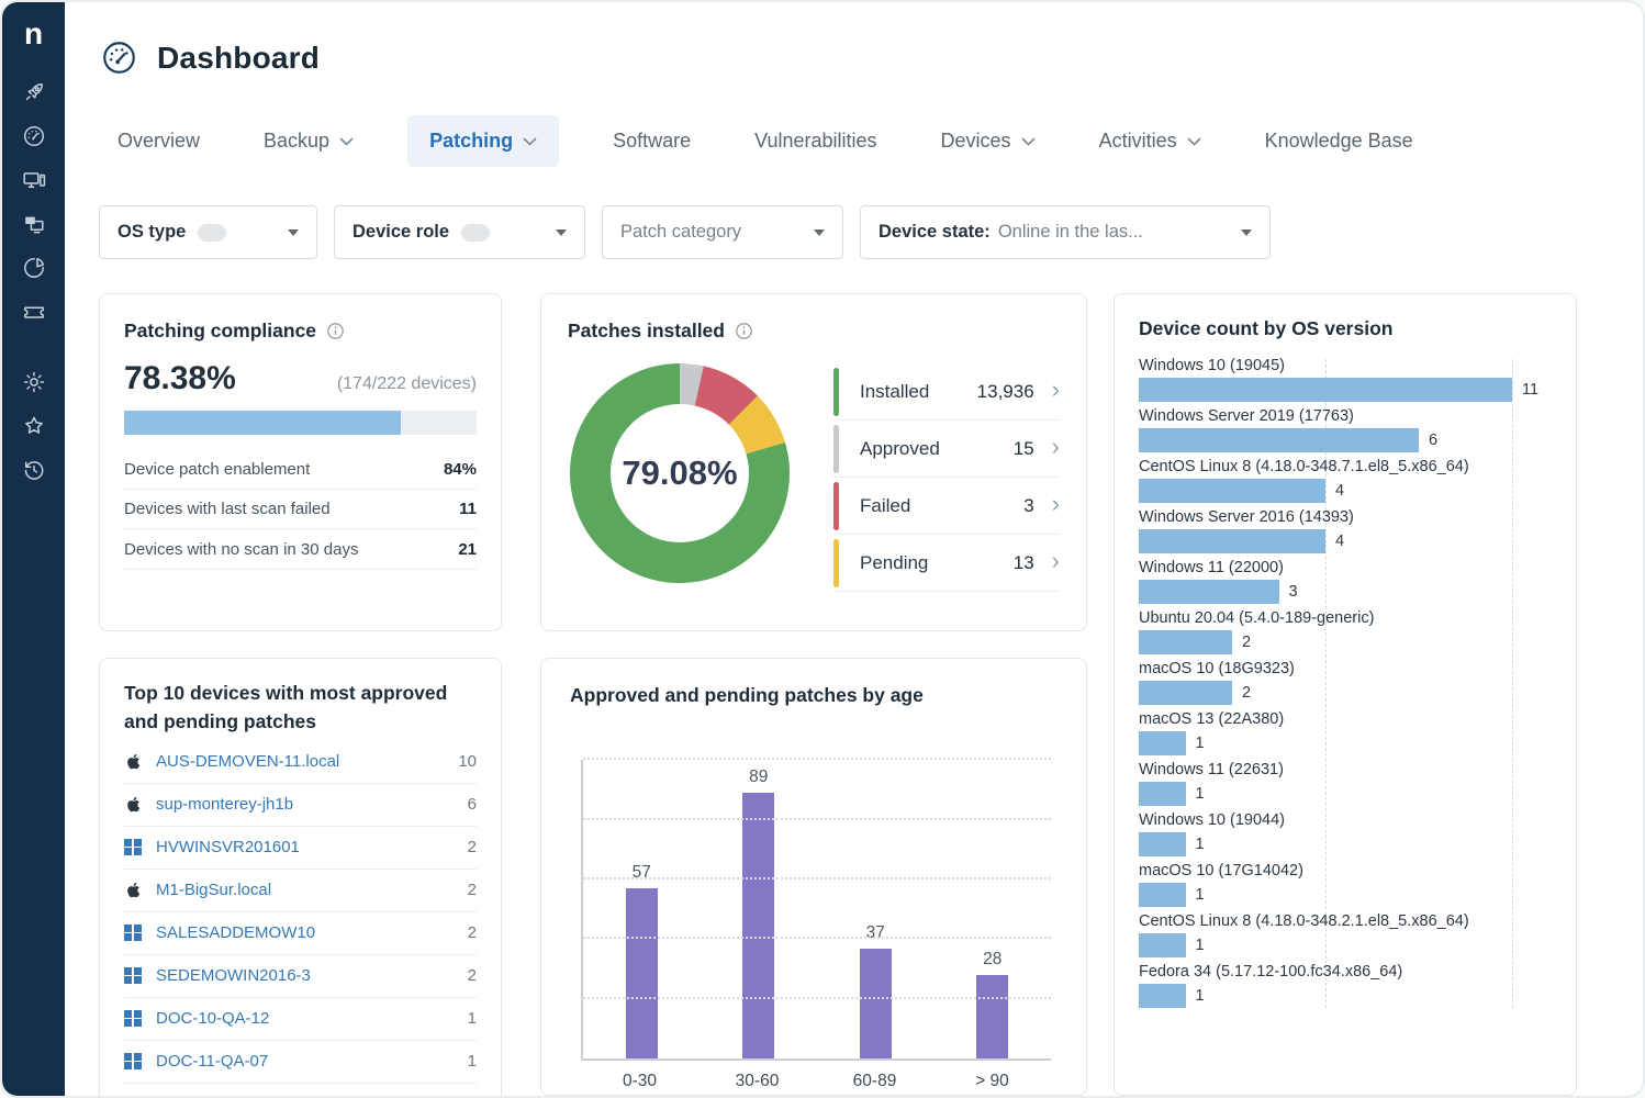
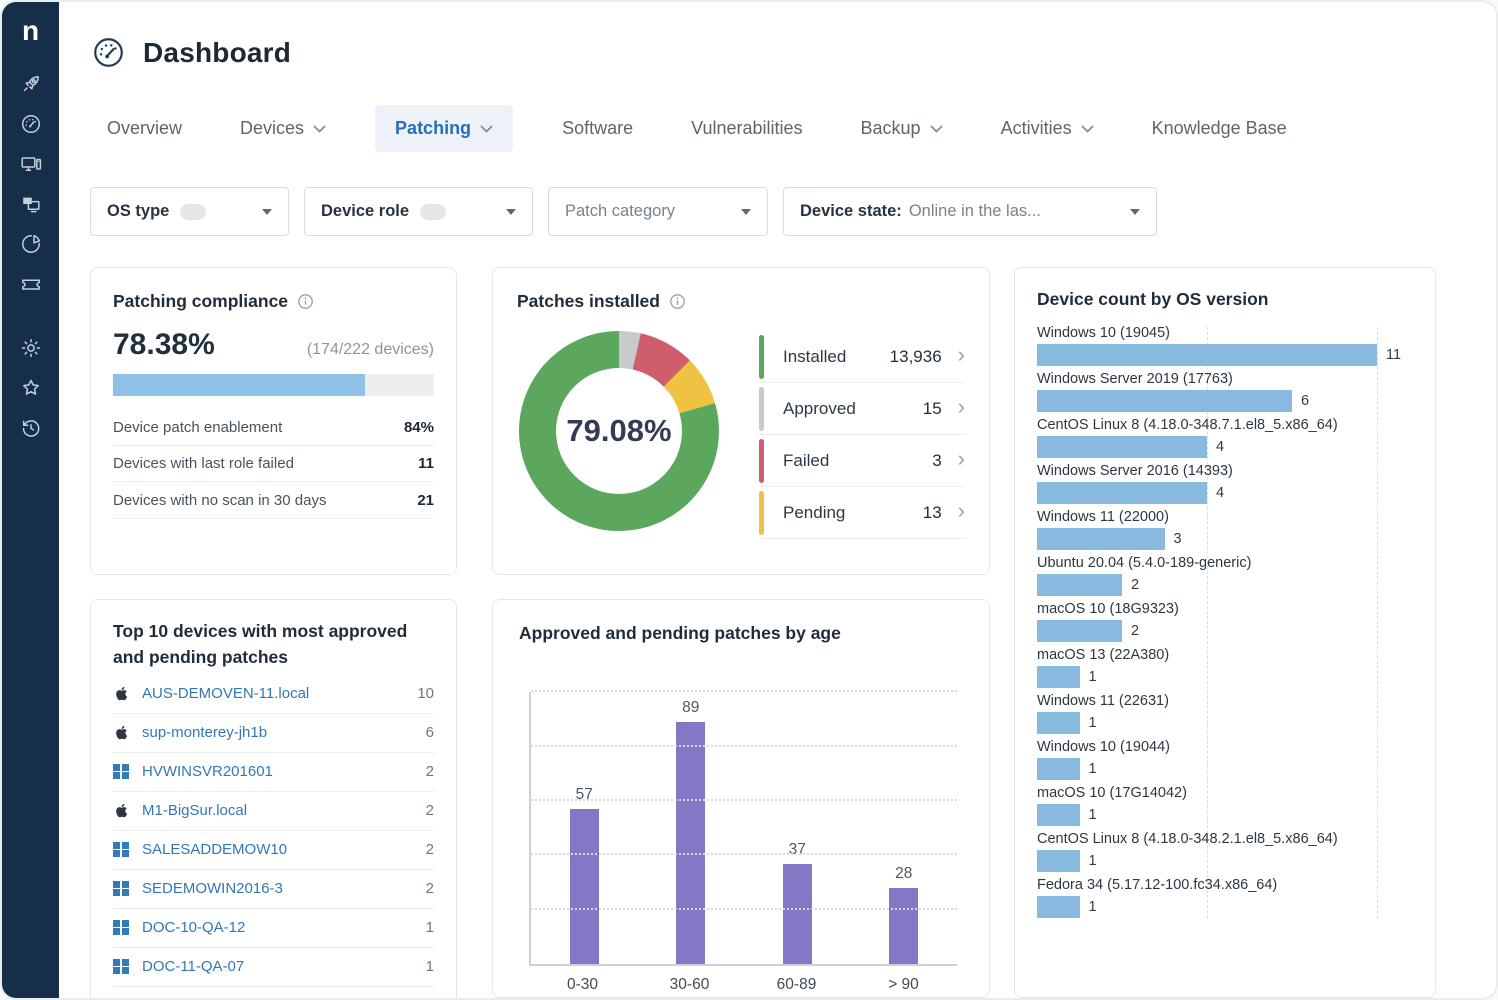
  n
  Dashboard
  Overview
- Backup
+ Devices
  Patching
  Software
  Vulnerabilities
- Devices
+ Backup
  Activities
  Knowledge Base
  OS type
  Device role
  Patch category
  Device state:
  Online in the las...
  Patching compliance
  78.38%
  (174/222 devices)
  Device patch enablement
  84%
- Devices with last scan failed
+ Devices with last role failed
  11
  Devices with no scan in 30 days
  21
  Patches installed
  79.08%
  Installed
  13,936
  ›
  Approved
  15
  ›
  Failed
  3
  ›
  Pending
  13
  ›
  Device count by OS version
  Windows 10 (19045)
  11
  Windows Server 2019 (17763)
  6
  CentOS Linux 8 (4.18.0-348.7.1.el8_5.x86_64)
  4
  Windows Server 2016 (14393)
  4
  Windows 11 (22000)
  3
  Ubuntu 20.04 (5.4.0-189-generic)
  2
  macOS 10 (18G9323)
  2
  macOS 13 (22A380)
  1
  Windows 11 (22631)
  1
  Windows 10 (19044)
  1
  macOS 10 (17G14042)
  1
  CentOS Linux 8 (4.18.0-348.2.1.el8_5.x86_64)
  1
  Fedora 34 (5.17.12-100.fc34.x86_64)
  1
  Top 10 devices with most approved and pending patches
  AUS-DEMOVEN-11.local
  10
  sup-monterey-jh1b
  6
  HVWINSVR201601
  2
  M1-BigSur.local
  2
  SALESADDEMOW10
  2
  SEDEMOWIN2016-3
  2
  DOC-10-QA-12
  1
  DOC-11-QA-07
  1
  Approved and pending patches by age
  57
  89
  37
  28
  0-30
  30-60
  60-89
  > 90
